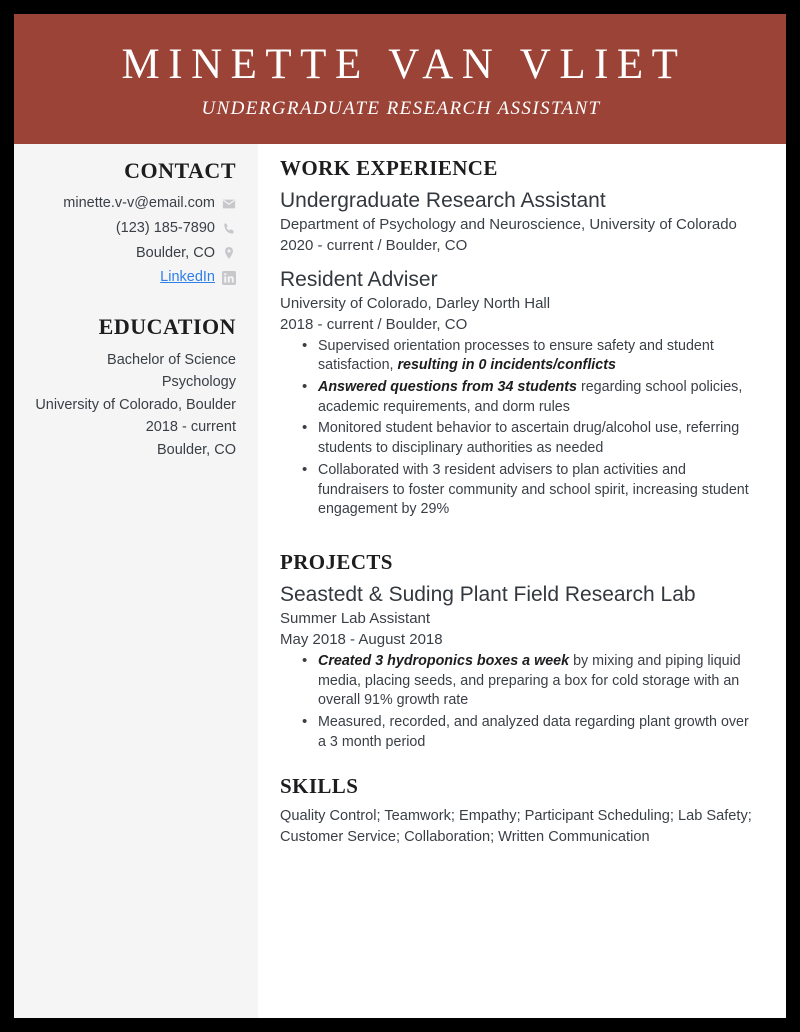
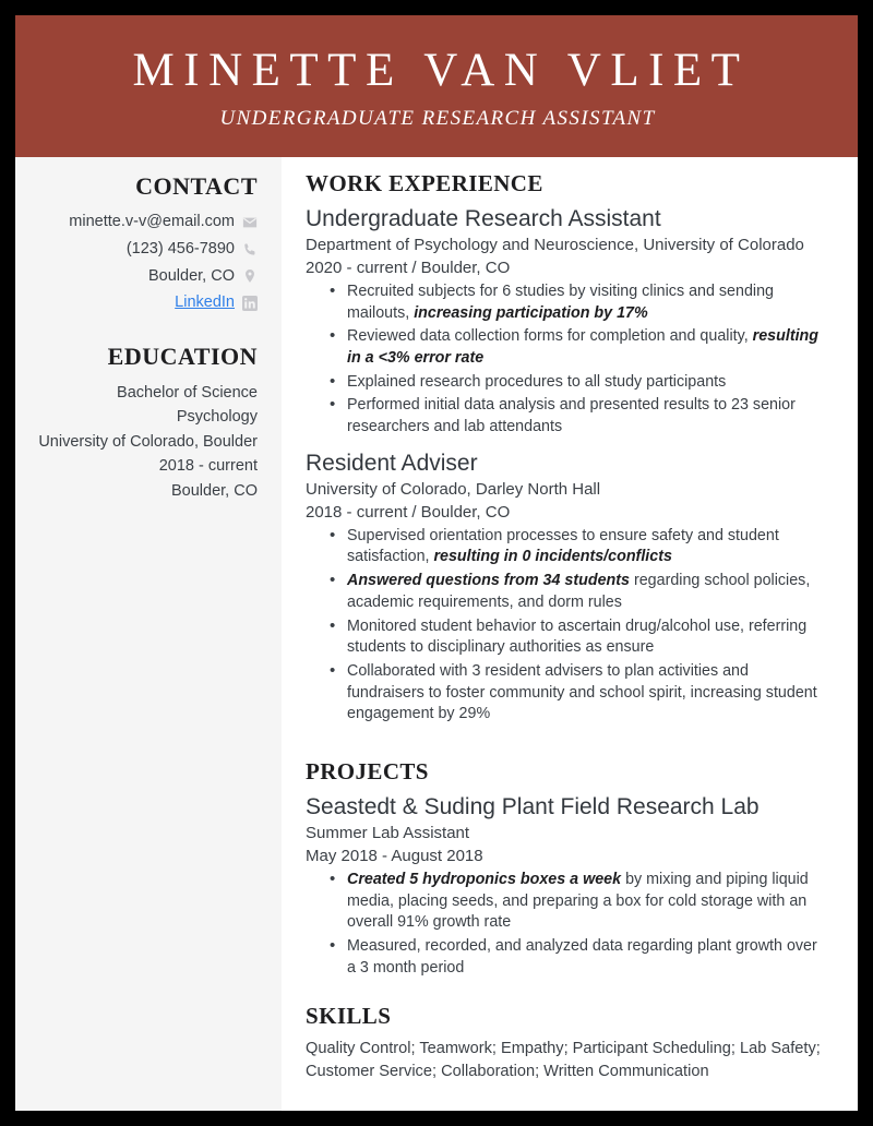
  MINETTE VAN VLIET
  UNDERGRADUATE RESEARCH ASSISTANT
  CONTACT
  minette.v-v@email.com
- (123) 185-7890
+ (123) 456-7890
  Boulder, CO
  LinkedIn
  EDUCATION
  Bachelor of Science
  Psychology
  University of Colorado, Boulder
  2018 - current
  Boulder, CO
  WORK EXPERIENCE
  Undergraduate Research Assistant
  Department of Psychology and Neuroscience, University of Colorado
  2020 - current / Boulder, CO
+ Recruited subjects for 6 studies by visiting clinics and sending mailouts, increasing participation by 17%
+ Reviewed data collection forms for completion and quality, resulting in a <3% error rate
+ Explained research procedures to all study participants
+ Performed initial data analysis and presented results to 23 senior researchers and lab attendants
  Resident Adviser
  University of Colorado, Darley North Hall
  2018 - current / Boulder, CO
  Supervised orientation processes to ensure safety and student satisfaction, resulting in 0 incidents/conflicts
  Answered questions from 34 students regarding school policies, academic requirements, and dorm rules
- Monitored student behavior to ascertain drug/alcohol use, referring students to disciplinary authorities as needed
+ Monitored student behavior to ascertain drug/alcohol use, referring students to disciplinary authorities as ensure
  Collaborated with 3 resident advisers to plan activities and fundraisers to foster community and school spirit, increasing student engagement by 29%
  PROJECTS
  Seastedt & Suding Plant Field Research Lab
  Summer Lab Assistant
  May 2018 - August 2018
- Created 3 hydroponics boxes a week by mixing and piping liquid media, placing seeds, and preparing a box for cold storage with an overall 91% growth rate
+ Created 5 hydroponics boxes a week by mixing and piping liquid media, placing seeds, and preparing a box for cold storage with an overall 91% growth rate
  Measured, recorded, and analyzed data regarding plant growth over a 3 month period
  SKILLS
  Quality Control; Teamwork; Empathy; Participant Scheduling; Lab Safety; Customer Service; Collaboration; Written Communication
